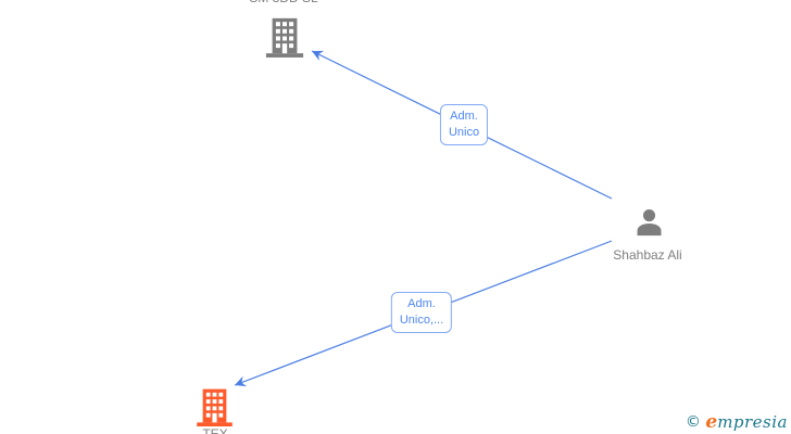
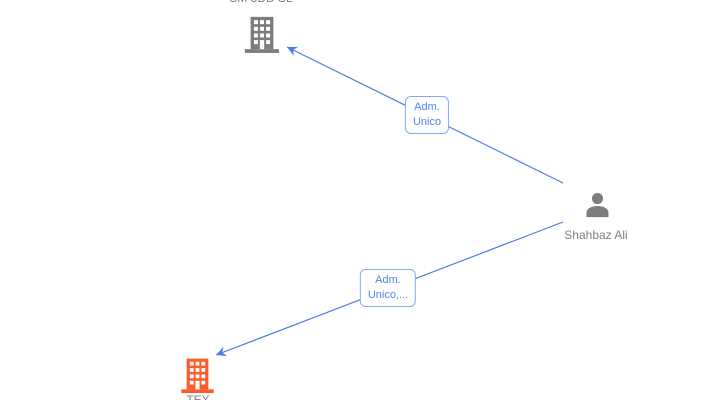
  Shahbaz Ali
  Adm.
  Unico
  Adm.
  Unico,...
- © empresia
